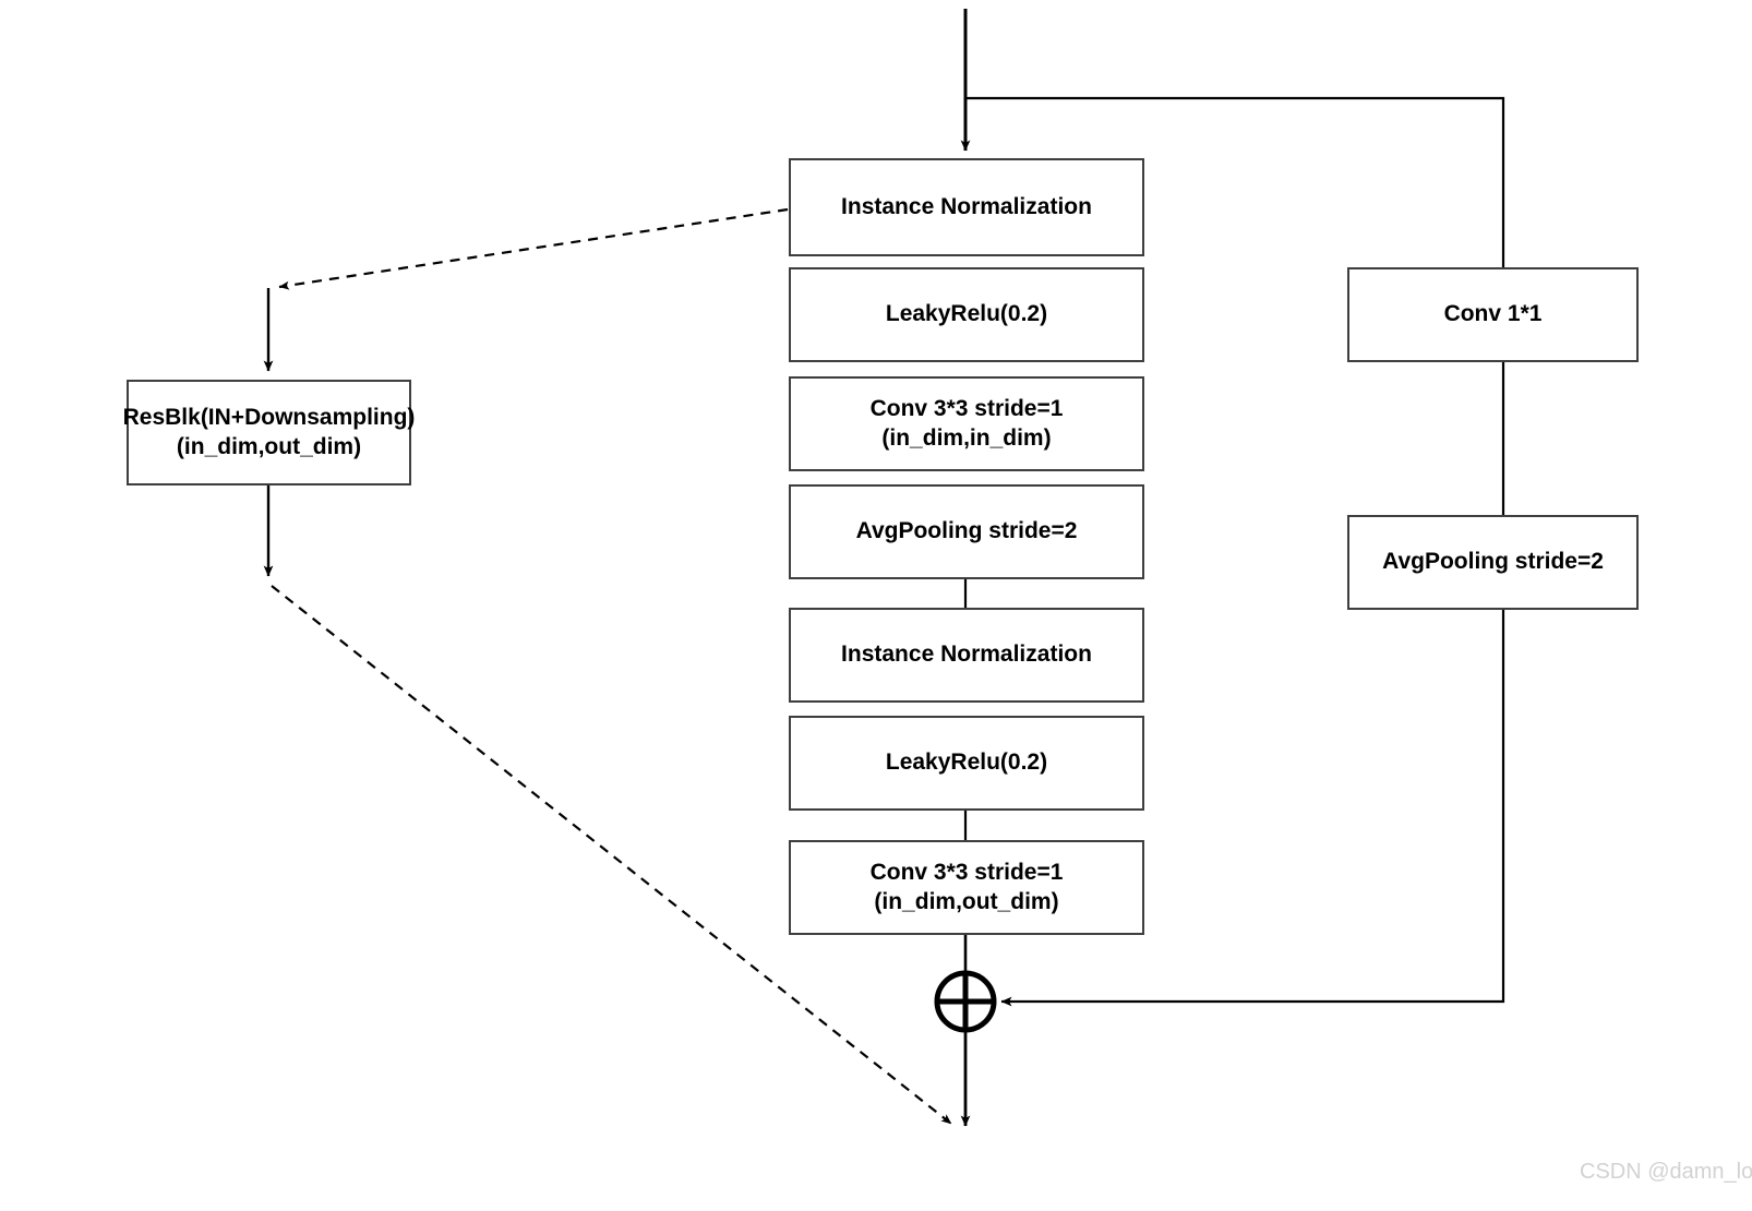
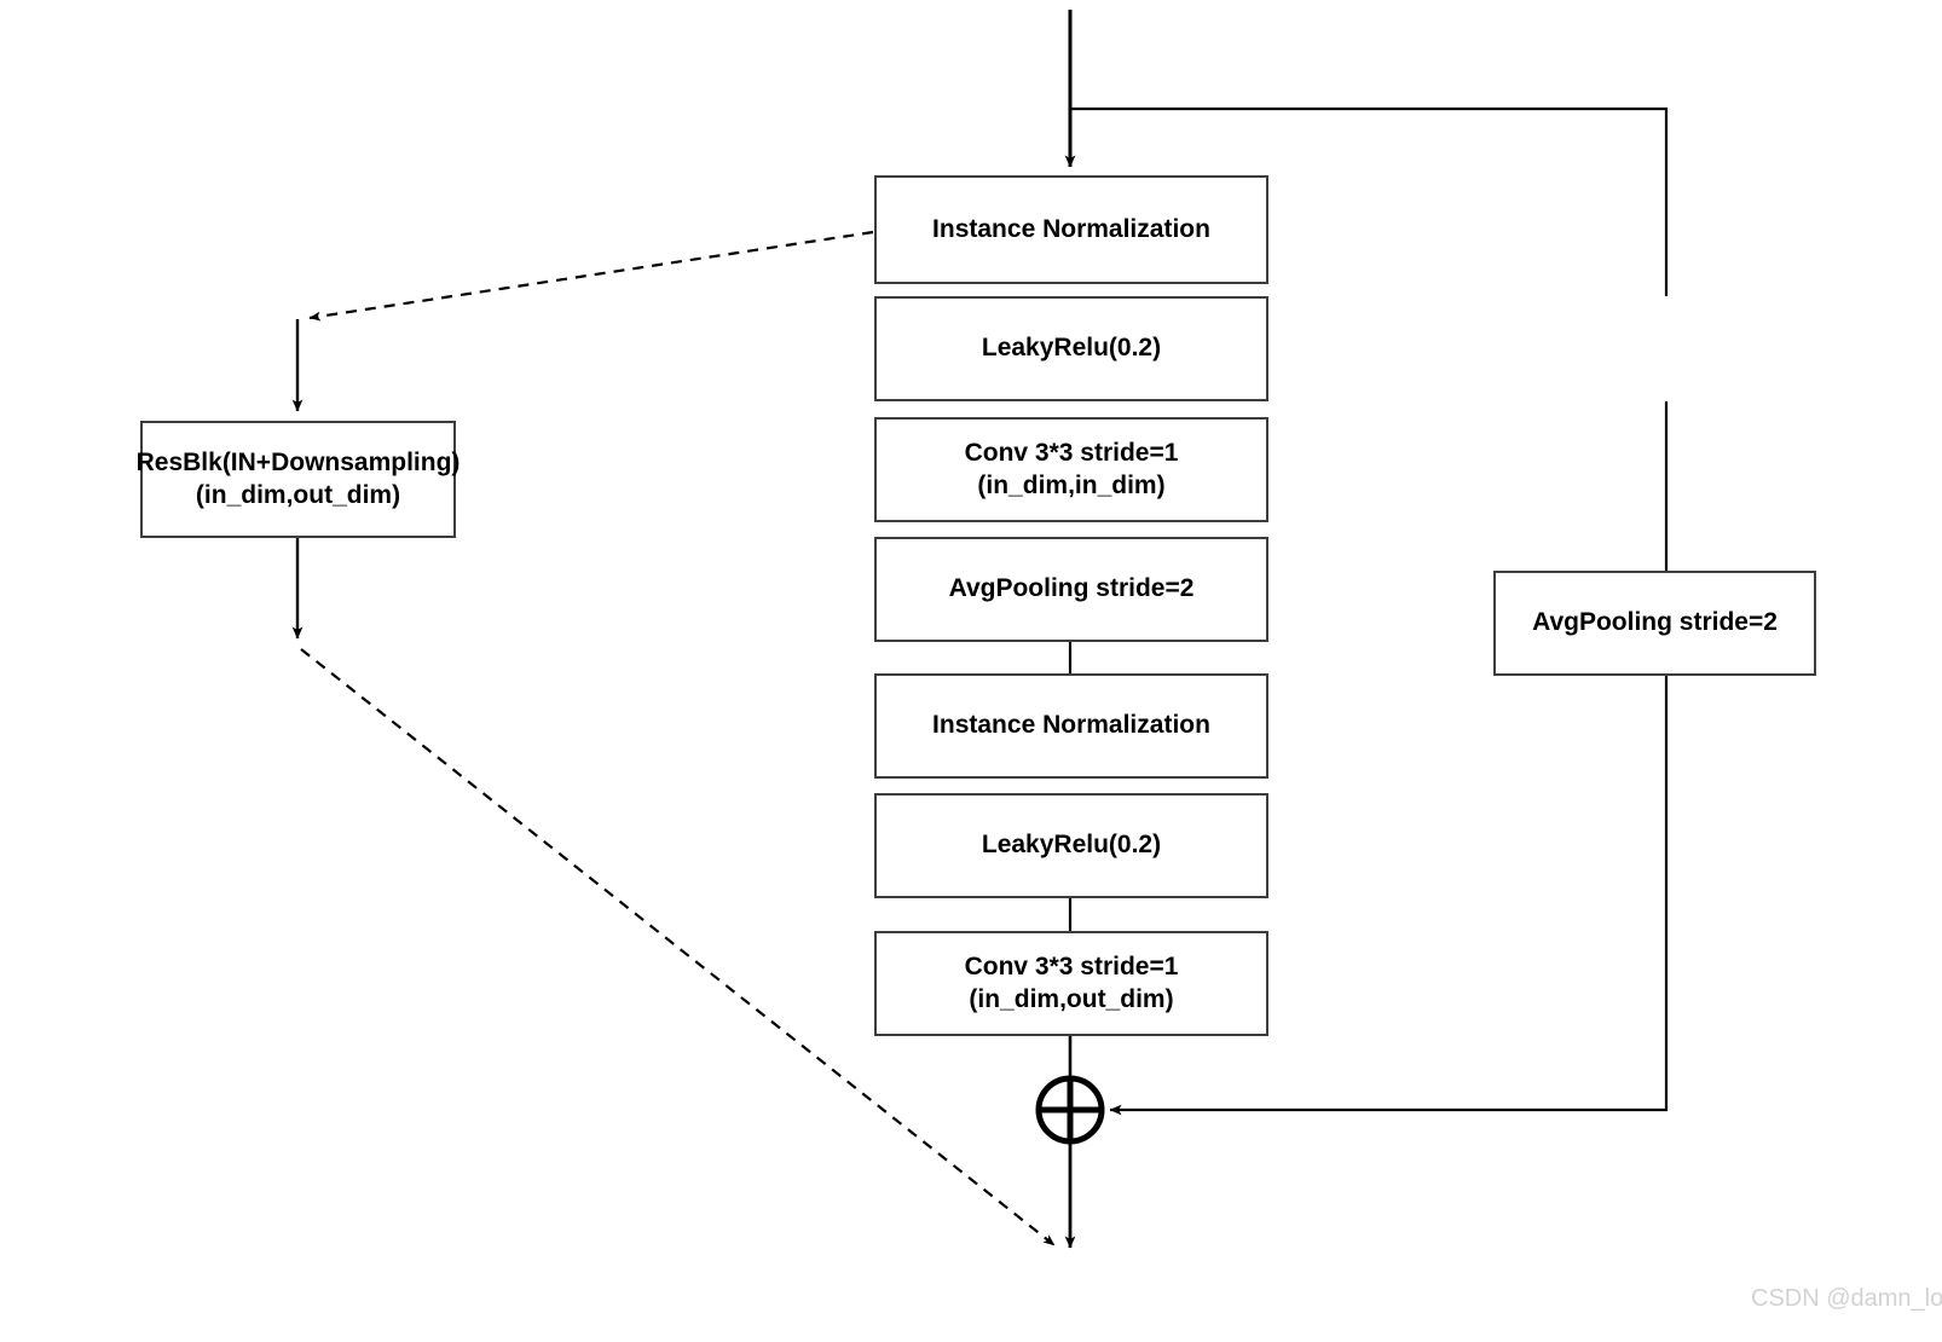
  ResBlk(IN+Downsampling)
  (in_dim,out_dim)
  Instance Normalization
  LeakyRelu(0.2)
  Conv 3*3 stride=1
  (in_dim,in_dim)
  AvgPooling stride=2
  Instance Normalization
  LeakyRelu(0.2)
  Conv 3*3 stride=1
  (in_dim,out_dim)
- Conv 1*1
  AvgPooling stride=2
  CSDN @damn_lo
